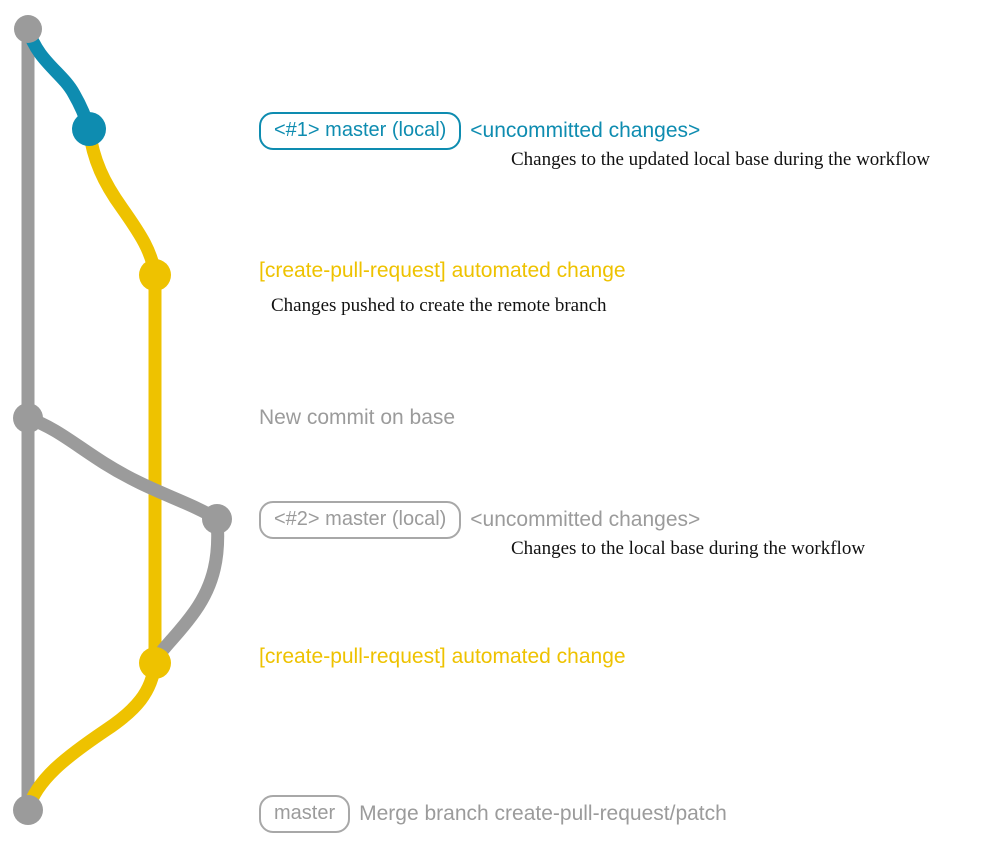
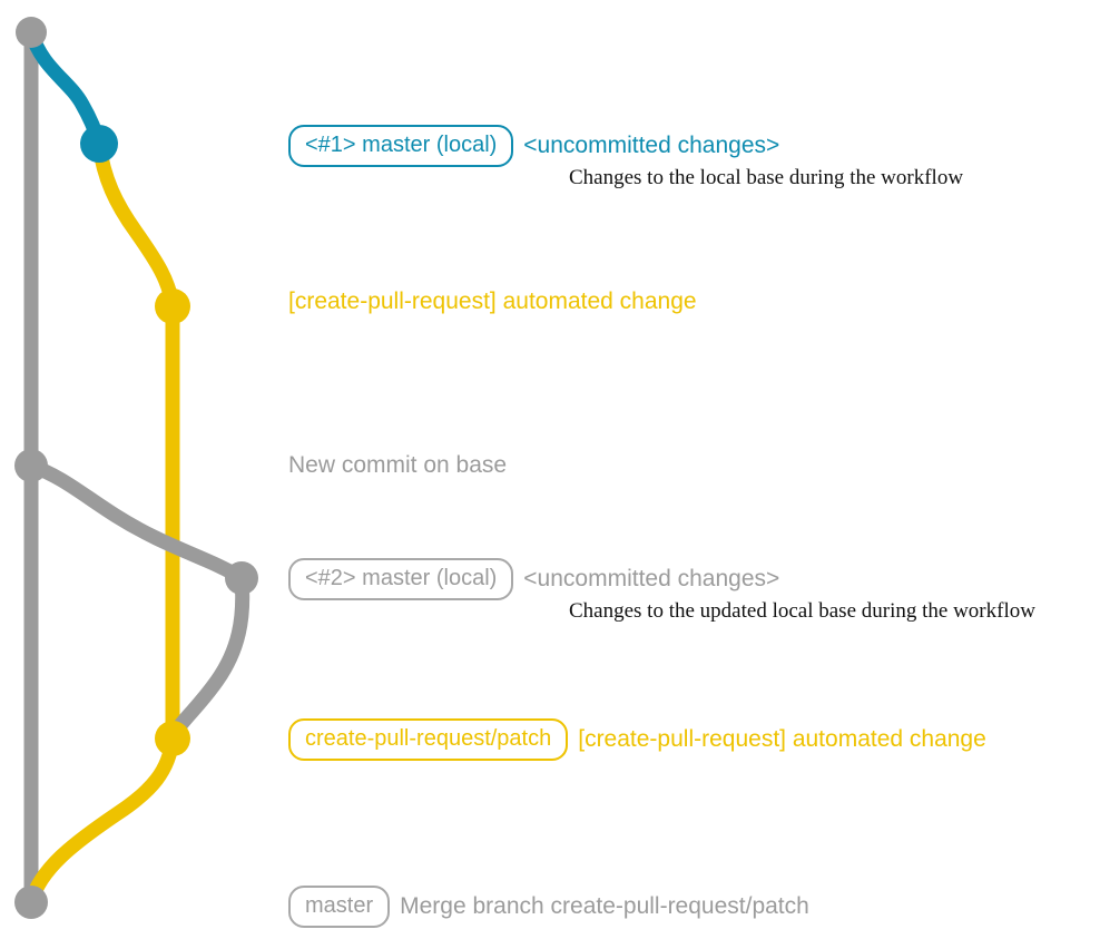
  <#1> master (local)
  <uncommitted changes>
- Changes to the updated local base during the workflow
+ Changes to the local base during the workflow
  [create-pull-request] automated change
- Changes pushed to create the remote branch
  New commit on base
  <#2> master (local)
  <uncommitted changes>
- Changes to the local base during the workflow
+ Changes to the updated local base during the workflow
+ create-pull-request/patch
  [create-pull-request] automated change
  master
  Merge branch create-pull-request/patch
